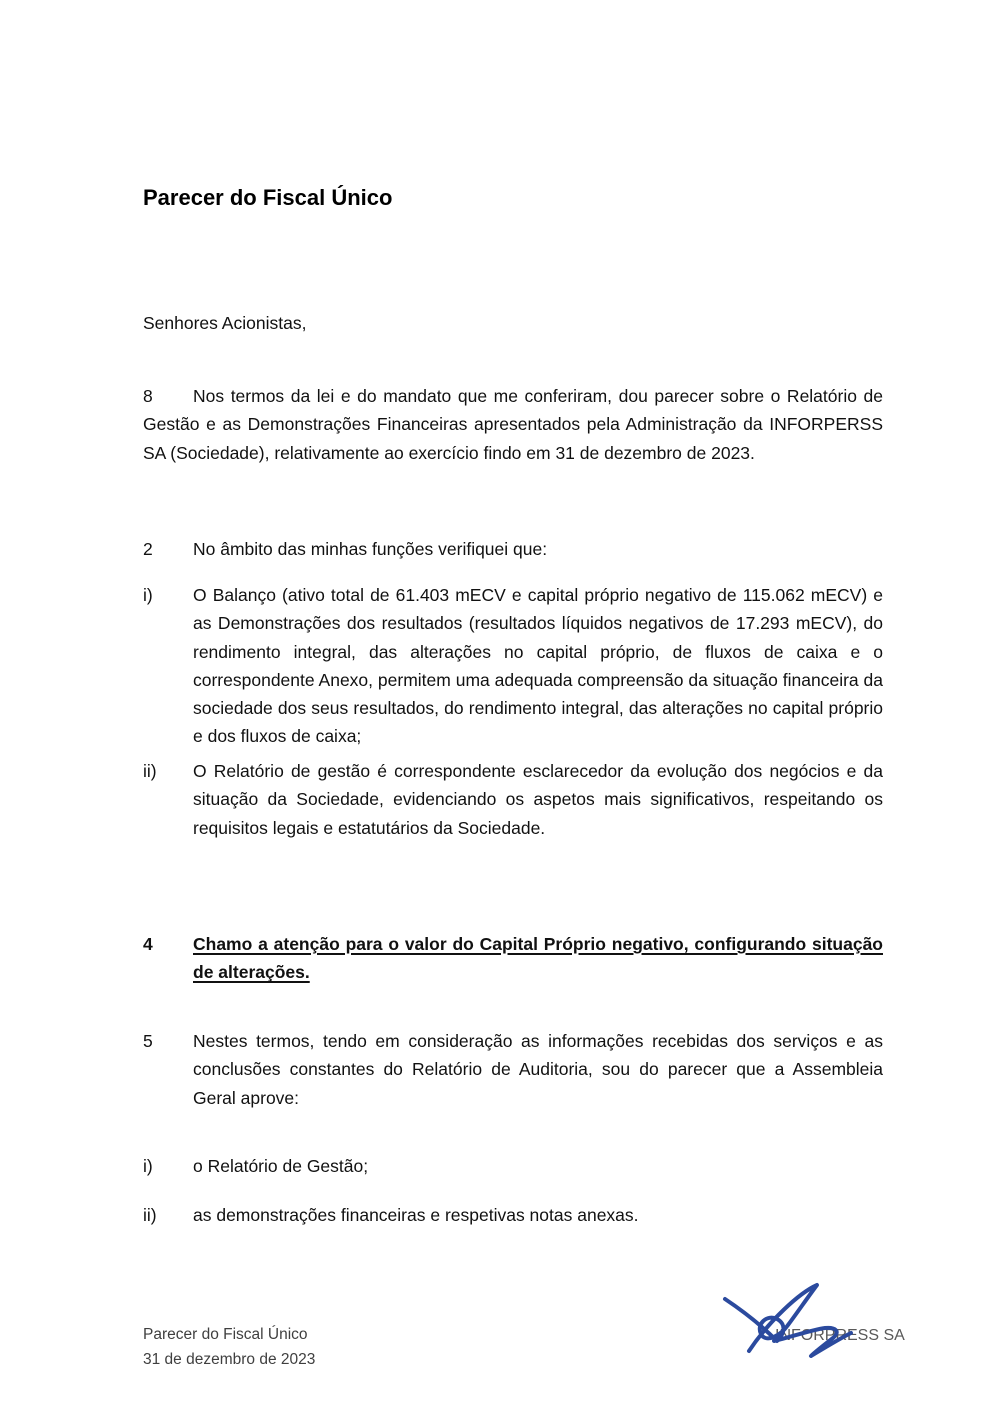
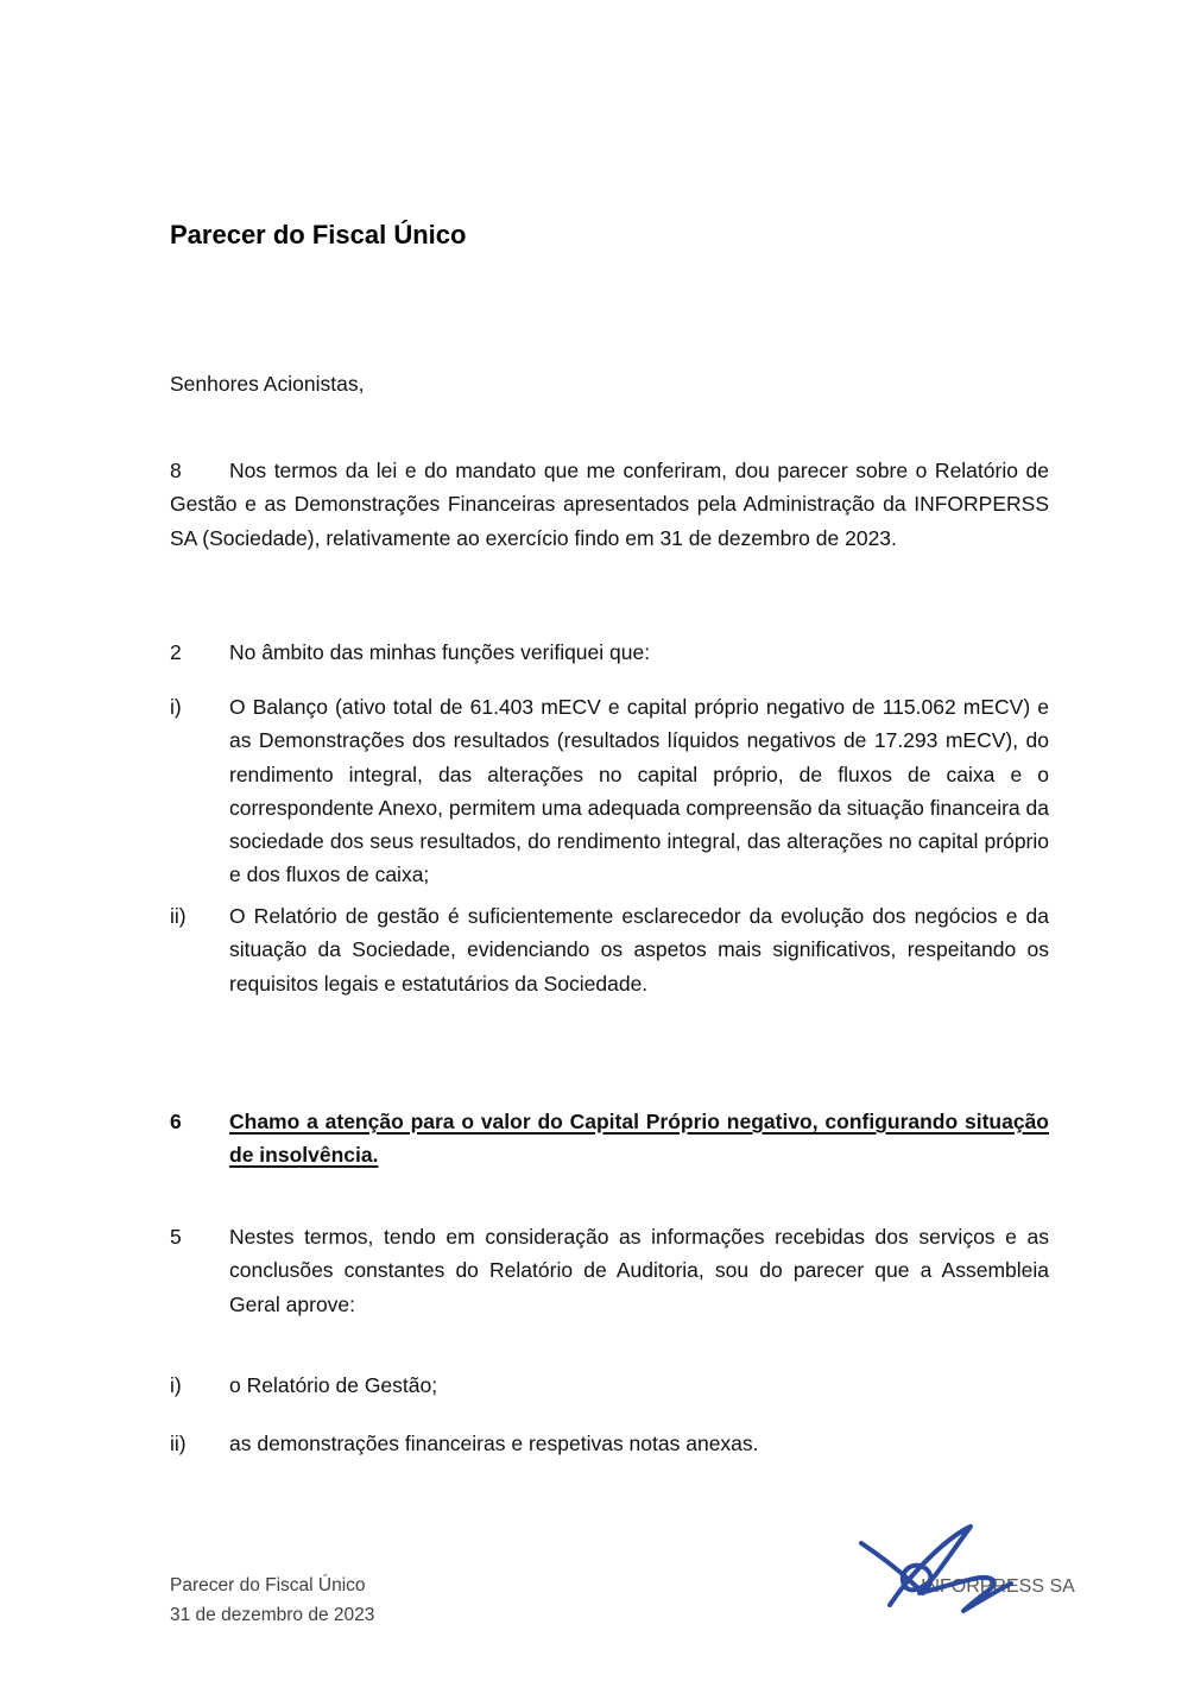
  Parecer do Fiscal Único
  Senhores Acionistas,
  8 Nos termos da lei e do mandato que me conferiram, dou parecer sobre o Relatório de Gestão e as Demonstrações Financeiras apresentados pela Administração da INFORPERSS SA (Sociedade), relativamente ao exercício findo em 31 de dezembro de 2023.
  2
  No âmbito das minhas funções verifiquei que:
  i)
  O Balanço (ativo total de 61.403 mECV e capital próprio negativo de 115.062 mECV) e as Demonstrações dos resultados (resultados líquidos negativos de 17.293 mECV), do rendimento integral, das alterações no capital próprio, de fluxos de caixa e o correspondente Anexo, permitem uma adequada compreensão da situação financeira da sociedade dos seus resultados, do rendimento integral, das alterações no capital próprio e dos fluxos de caixa;
  ii)
- O Relatório de gestão é correspondente esclarecedor da evolução dos negócios e da situação da Sociedade, evidenciando os aspetos mais significativos, respeitando os requisitos legais e estatutários da Sociedade.
+ O Relatório de gestão é suficientemente esclarecedor da evolução dos negócios e da situação da Sociedade, evidenciando os aspetos mais significativos, respeitando os requisitos legais e estatutários da Sociedade.
- 4
+ 6
- Chamo a atenção para o valor do Capital Próprio negativo, configurando situação de alterações.
+ Chamo a atenção para o valor do Capital Próprio negativo, configurando situação de insolvência.
  5
  Nestes termos, tendo em consideração as informações recebidas dos serviços e as conclusões constantes do Relatório de Auditoria, sou do parecer que a Assembleia Geral aprove:
  i)
  o Relatório de Gestão;
  ii)
  as demonstrações financeiras e respetivas notas anexas.
  Parecer do Fiscal Único
  31 de dezembro de 2023
  NORPRESS SA
